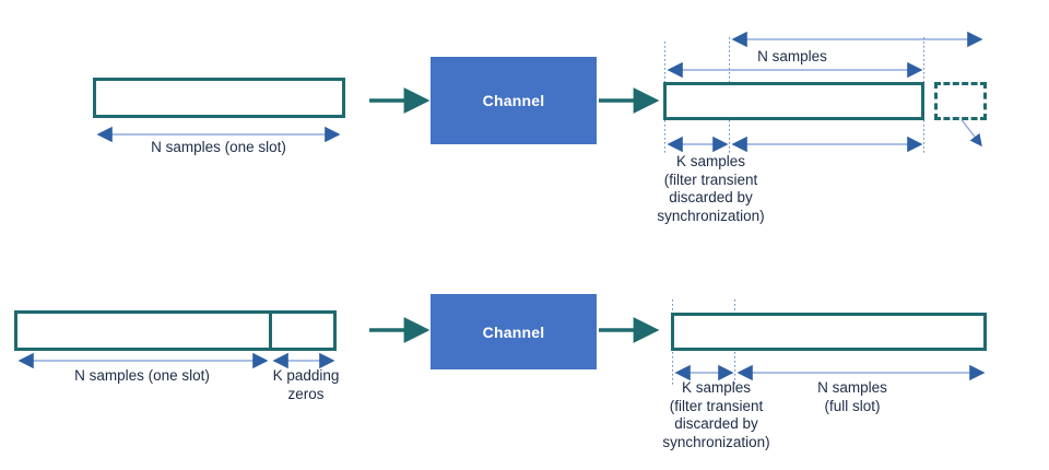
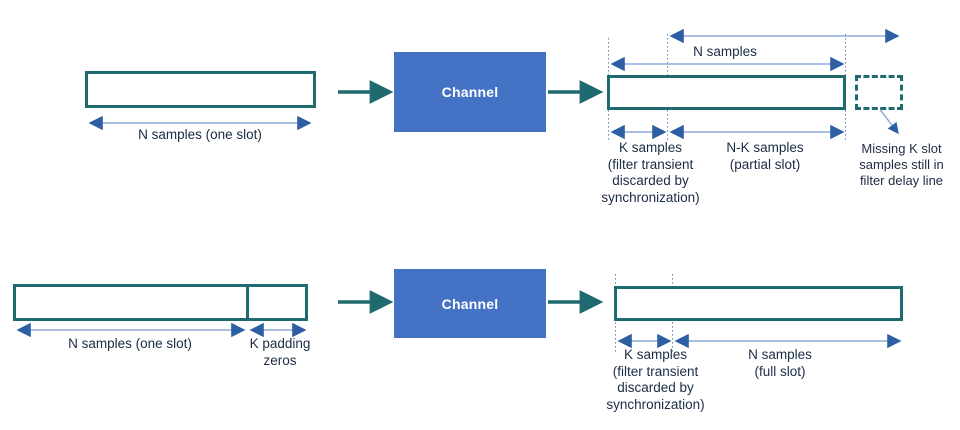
  Channel
  N samples (one slot)
  N samples
  K samples
  (filter transient
  discarded by
  synchronization)
+ N-K samples
+ (partial slot)
+ Missing K slot
+ samples still in
+ filter delay line
  Channel
  N samples (one slot)
  K padding
  zeros
  K samples
  (filter transient
  discarded by
  synchronization)
  N samples
  (full slot)
